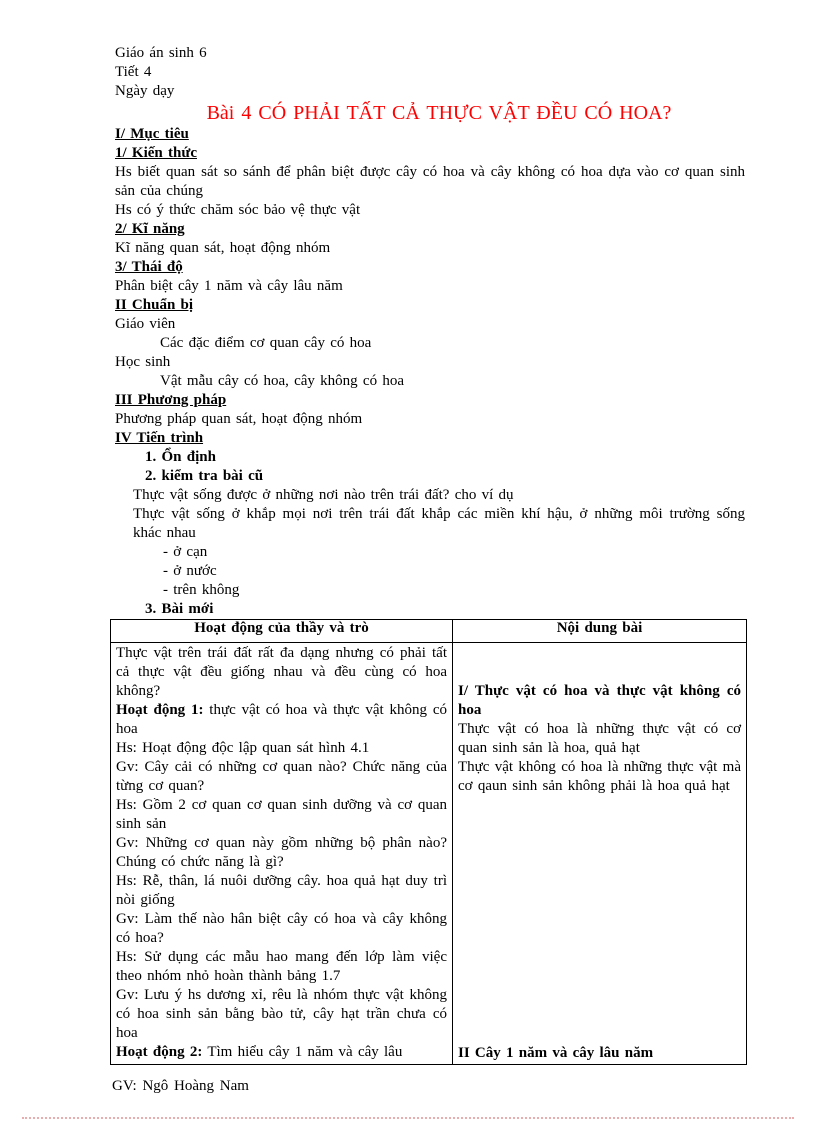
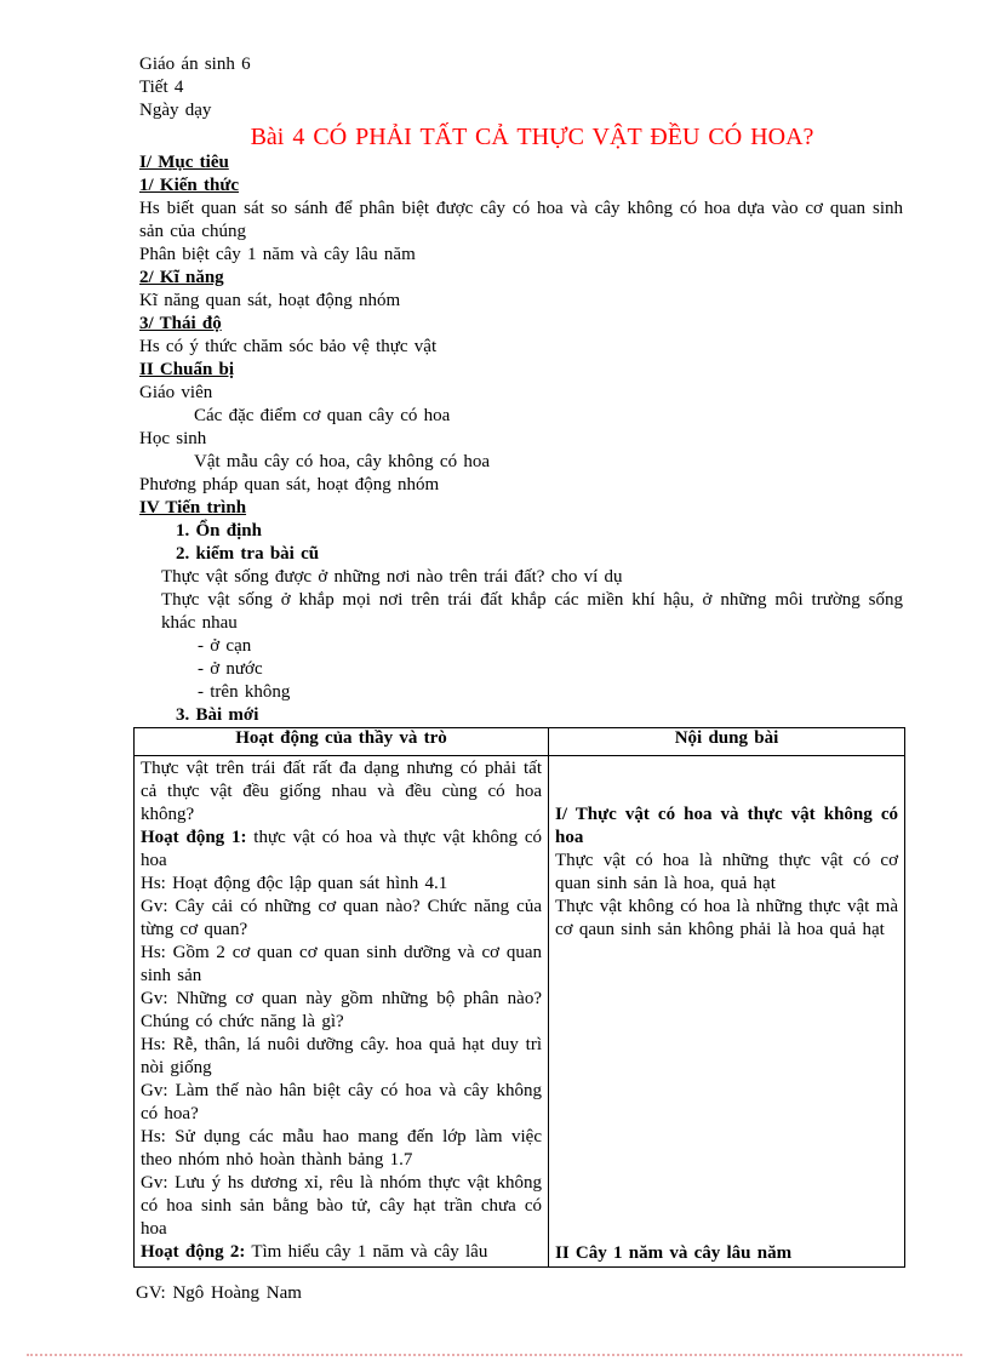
  Giáo án sinh 6
  Tiết 4
  Ngày dạy
  Bài 4 CÓ PHẢI TẤT CẢ THỰC VẬT ĐỀU CÓ HOA?
  I/ Mục tiêu
  1/ Kiến thức
  Hs biết quan sát so sánh để phân biệt được cây có hoa và cây không có hoa dựa vào cơ quan sinh sản của chúng
- Hs có ý thức chăm sóc bảo vệ thực vật
+ Phân biệt cây 1 năm và cây lâu năm
  2/ Kĩ năng
  Kĩ năng quan sát, hoạt động nhóm
  3/ Thái độ
- Phân biệt cây 1 năm và cây lâu năm
+ Hs có ý thức chăm sóc bảo vệ thực vật
  II Chuẩn bị
  Giáo viên
  Các đặc điểm cơ quan cây có hoa
  Học sinh
  Vật mẫu cây có hoa, cây không có hoa
- III Phương pháp
  Phương pháp quan sát, hoạt động nhóm
  IV Tiến trình
  1. Ổn định
  2. kiểm tra bài cũ
  Thực vật sống được ở những nơi nào trên trái đất? cho ví dụ
  Thực vật sống ở khắp mọi nơi trên trái đất khắp các miền khí hậu, ở những môi trường sống khác nhau
  - ở cạn
  - ở nước
  - trên không
  3. Bài mới
  Hoạt động của thầy và trò	Nội dung bài
  Thực vật trên trái đất rất đa dạng nhưng có phải tất cả thực vật đều giống nhau và đều cùng có hoa không?Hoạt động 1: thực vật có hoa và thực vật không có hoaHs: Hoạt động độc lập quan sát hình 4.1Gv: Cây cải có những cơ quan nào? Chức năng của từng cơ quan?Hs: Gồm 2 cơ quan cơ quan sinh dưỡng và cơ quan sinh sảnGv: Những cơ quan này gồm những bộ phân nào? Chúng có chức năng là gì?Hs: Rễ, thân, lá nuôi dưỡng cây. hoa quả hạt duy trì nòi giốngGv: Làm thế nào hân biệt cây có hoa và cây không có hoa?Hs: Sử dụng các mẫu hao mang đến lớp làm việc theo nhóm nhỏ hoàn thành bảng 1.7Gv: Lưu ý hs dương xỉ, rêu là nhóm thực vật không có hoa sinh sản bằng bào tử, cây hạt trần chưa có hoaHoạt động 2: Tìm hiểu cây 1 năm và cây lâu	I/ Thực vật có hoa và thực vật không có hoaThực vật có hoa là những thực vật có cơ quan sinh sản là hoa, quả hạtThực vật không có hoa là những thực vật mà cơ qaun sinh sản không phải là hoa quả hạt II Cây 1 năm và cây lâu năm
  GV: Ngô Hoàng Nam
